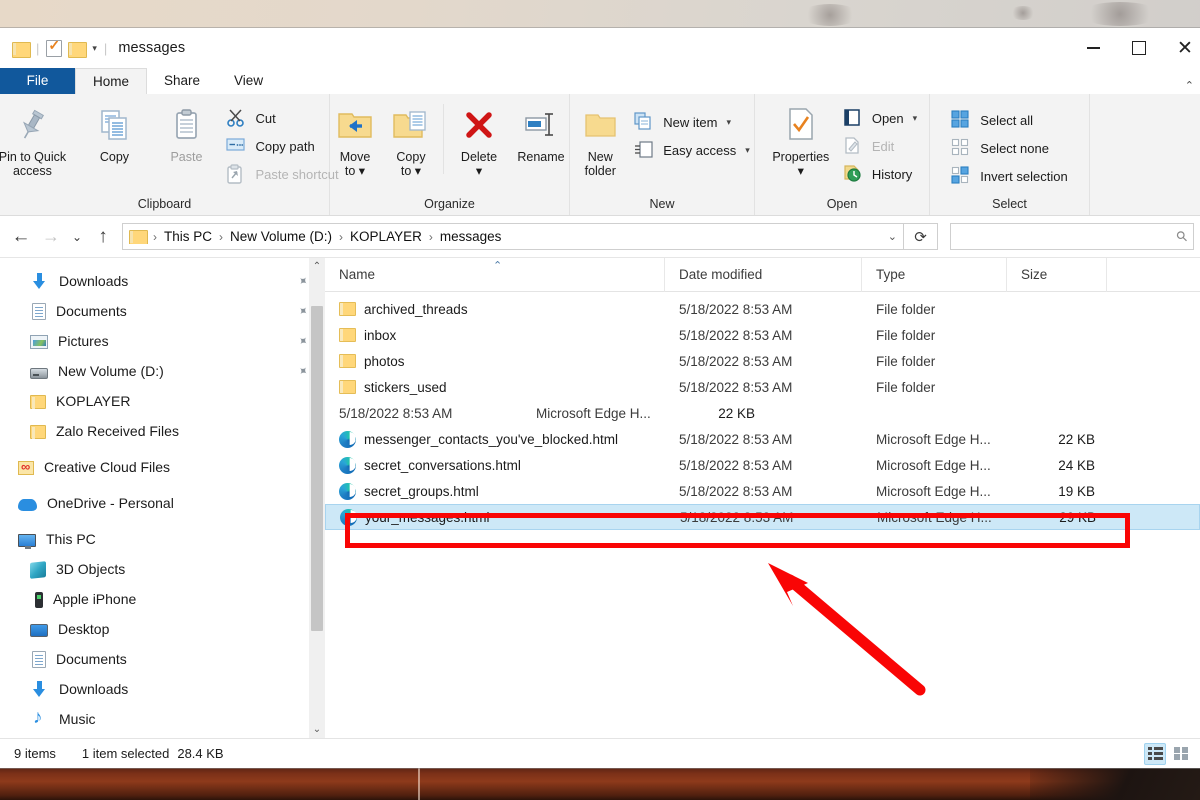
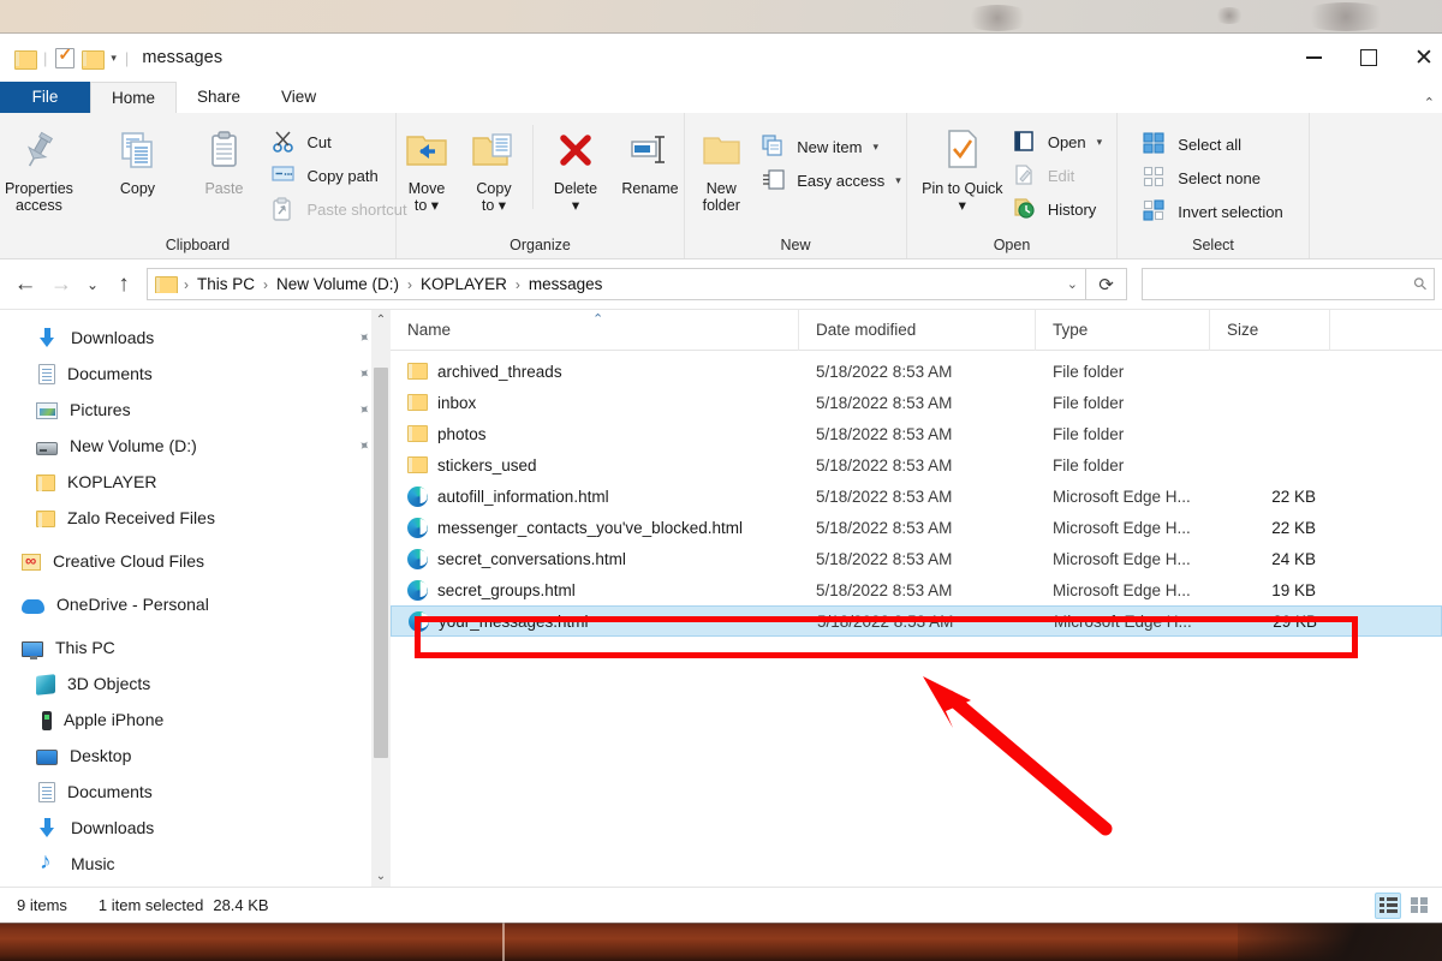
  |
  ▾
  |
  messages
  ✕
  File
  Home
  Share
  View
  ⌃
- Pin to Quick
+ Properties
  access
  Copy
  Paste
  Cut
  Copy path
  Paste shortcut
  Clipboard
  Move
  to ▾
  Copy
  to ▾
  Delete
  ▾
  Rename
  Organize
  New
  folder
  New item
  ▾
  Easy access
  ▾
  New
- Properties
+ Pin to Quick
  ▾
  Open
  ▾
  Edit
  History
  Open
  Select all
  Select none
  Invert selection
  Select
  ←
  →
  ⌄
  ↑
  ›
  This PC
  ›
  New Volume (D:)
  ›
  KOPLAYER
  ›
  messages
  ⌄
  ⟳
  Downloads
  Documents
  Pictures
  New Volume (D:)
  KOPLAYER
  Zalo Received Files
  Creative Cloud Files
  OneDrive - Personal
  This PC
  3D Objects
  Apple iPhone
  Desktop
  Documents
  Downloads
  Music
  ⌃
  ⌄
  Name
  Date modified
  Type
  Size
  ⌃
  archived_threads
  5/18/2022 8:53 AM
  File folder
  inbox
  5/18/2022 8:53 AM
  File folder
  photos
  5/18/2022 8:53 AM
  File folder
  stickers_used
  5/18/2022 8:53 AM
  File folder
+ autofill_information.html
  5/18/2022 8:53 AM
  Microsoft Edge H...
  22 KB
  messenger_contacts_you've_blocked.html
  5/18/2022 8:53 AM
  Microsoft Edge H...
  22 KB
  secret_conversations.html
  5/18/2022 8:53 AM
  Microsoft Edge H...
  24 KB
  secret_groups.html
  5/18/2022 8:53 AM
  Microsoft Edge H...
  19 KB
  your_messages.html
  5/18/2022 8:53 AM
  Microsoft Edge H...
  29 KB
  9 items
  1 item selected
  28.4 KB
